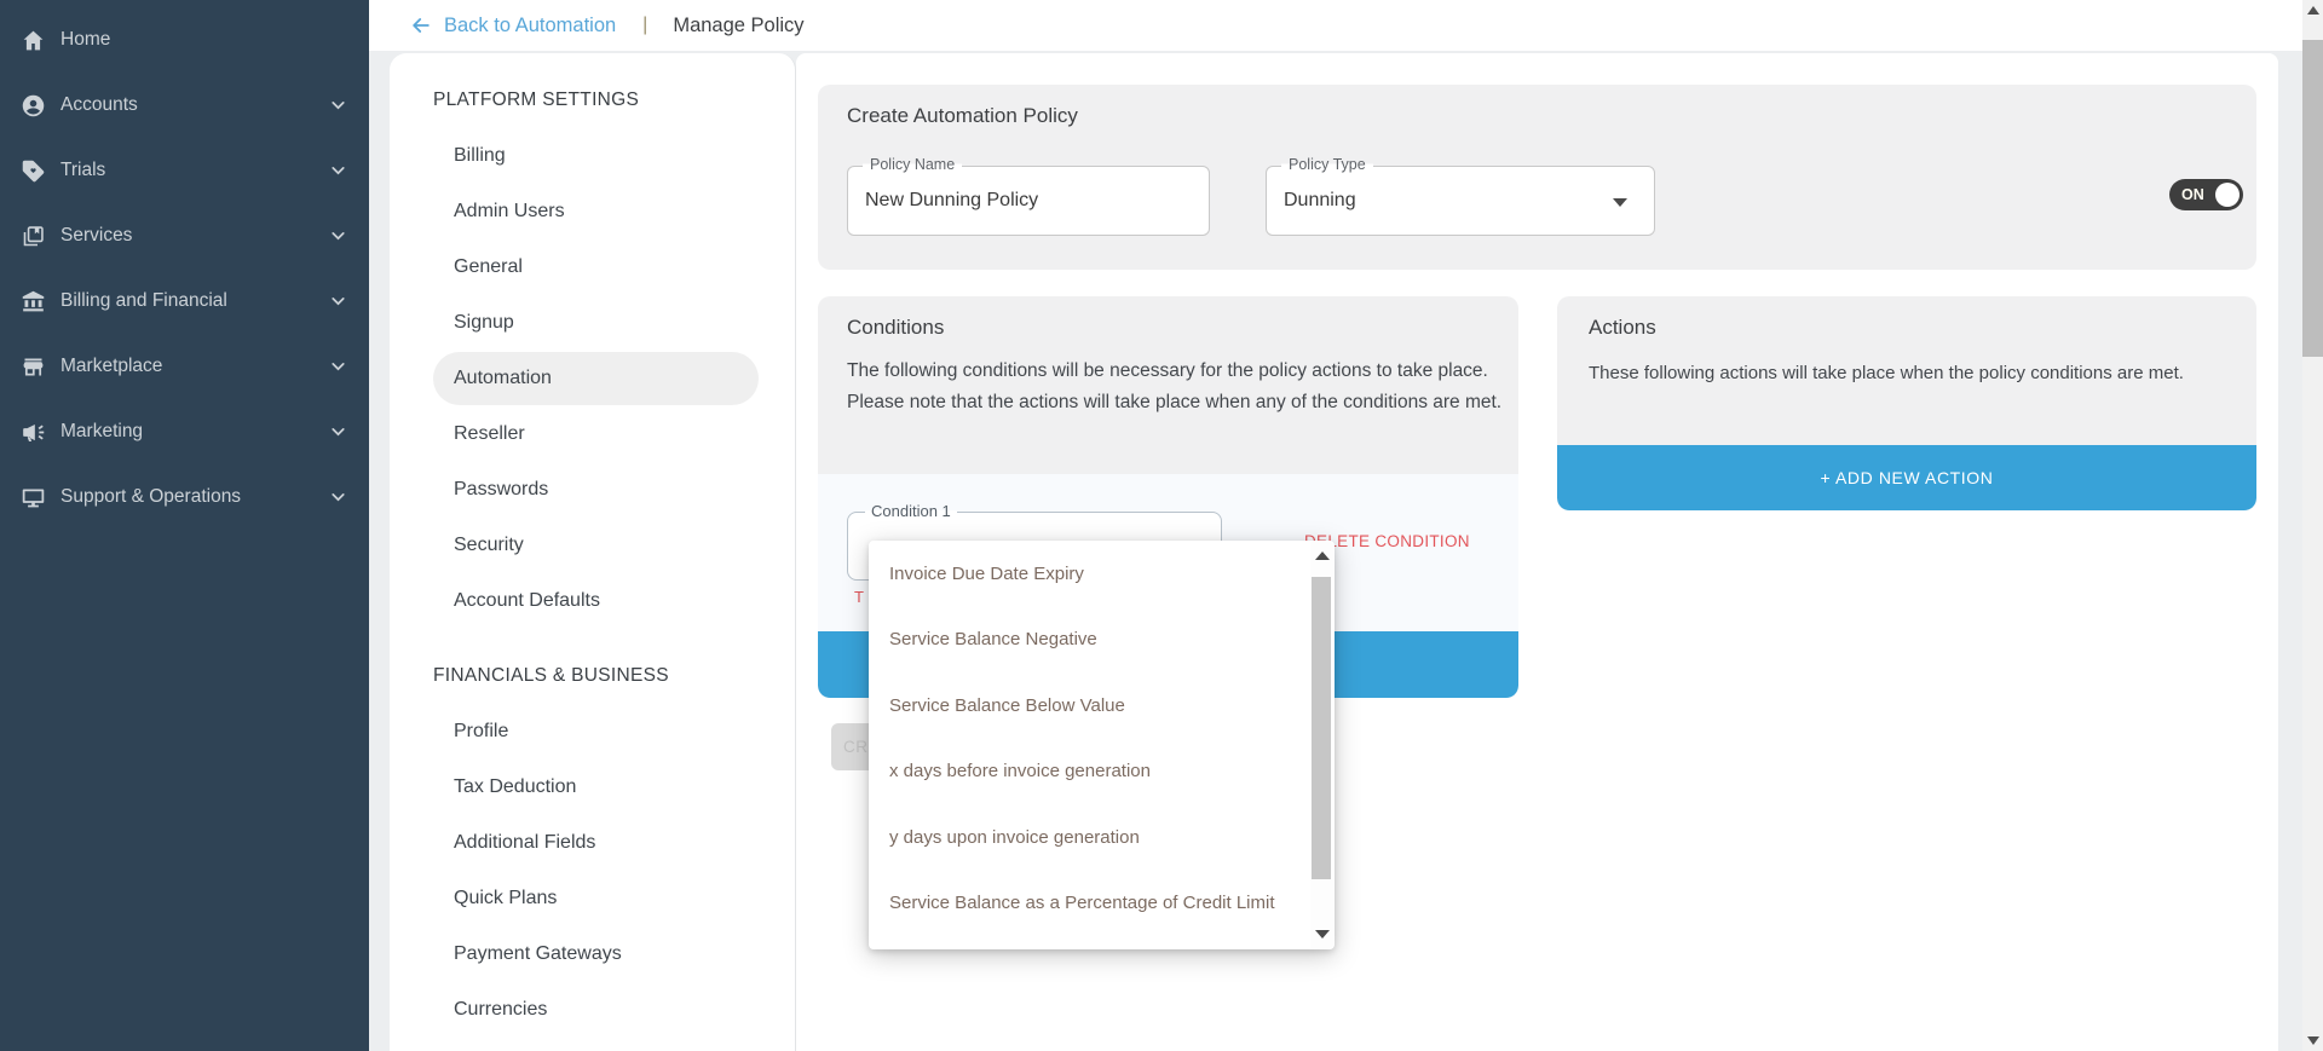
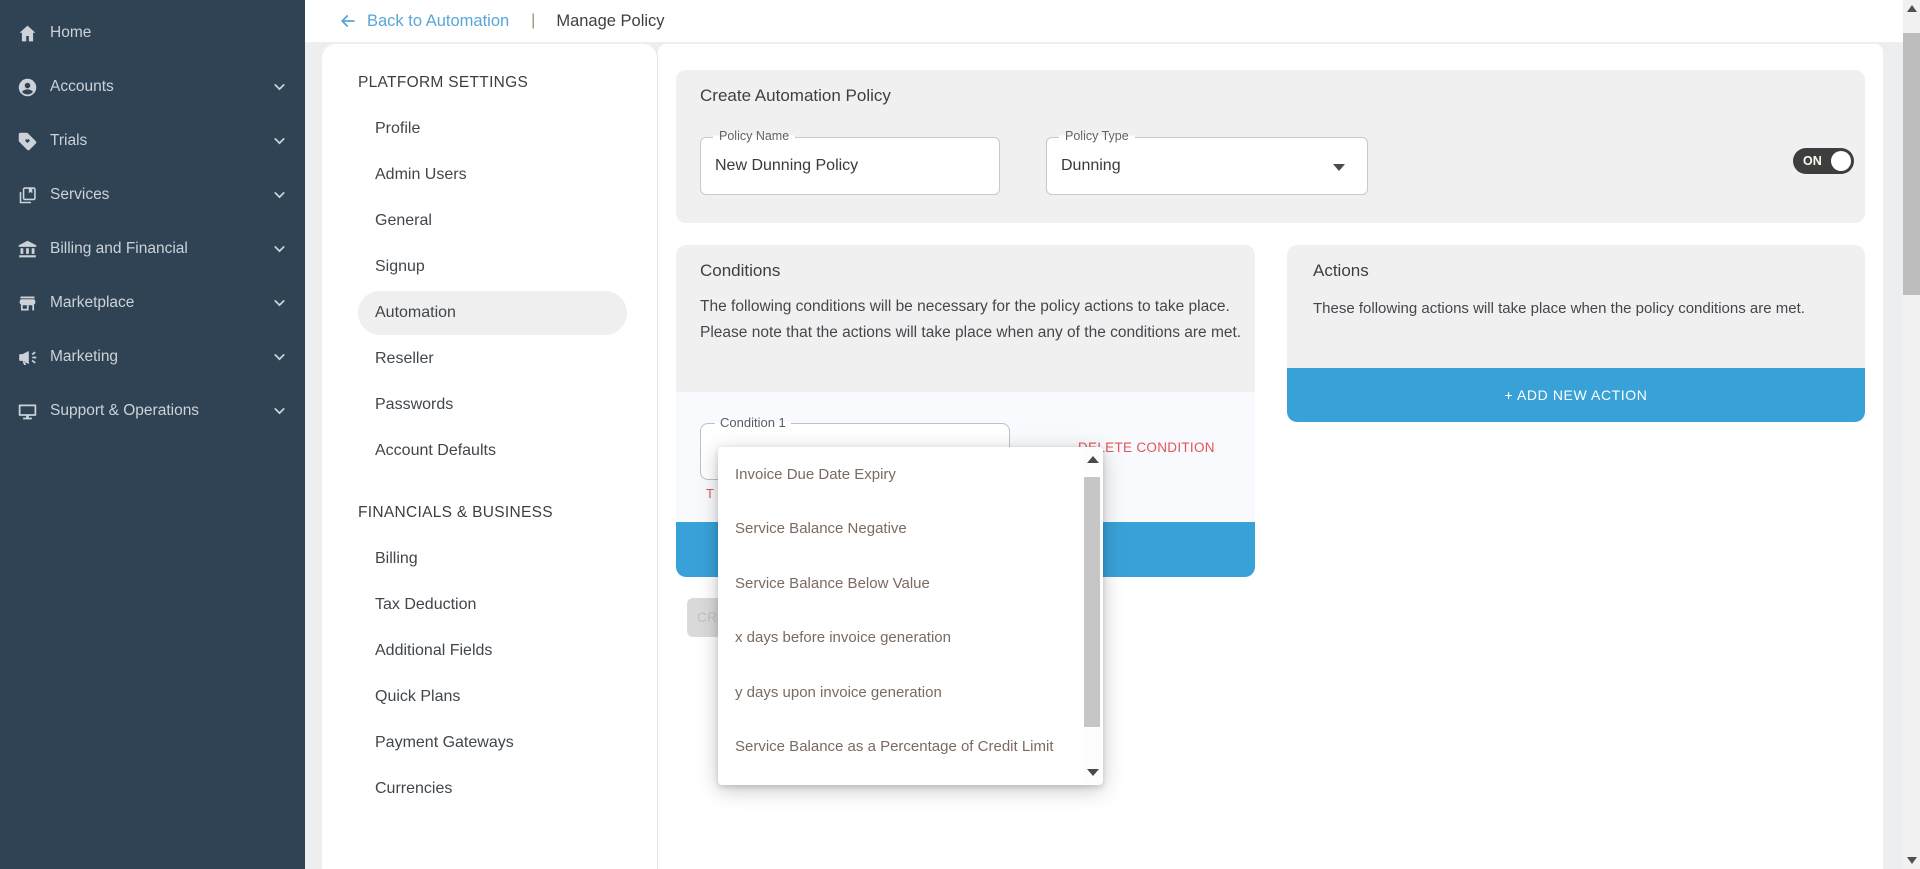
  Home
  Accounts
  Trials
  Services
  Billing and Financial
  Marketplace
  Marketing
  Support & Operations
  Back to Automation
  |
  Manage Policy
  PLATFORM SETTINGS
- Billing
+ Profile
  Admin Users
  General
  Signup
  Automation
  Reseller
  Passwords
- Security
  Account Defaults
  FINANCIALS & BUSINESS
- Profile
+ Billing
  Tax Deduction
  Additional Fields
  Quick Plans
  Payment Gateways
  Currencies
  Create Automation Policy
  Policy Name
  New Dunning Policy
  Policy Type
  Dunning
  ON
  Conditions
  The following conditions will be necessary for the policy actions to take place. Please note that the actions will take place when any of the conditions are met.
  Condition 1
  T
  ETE CONDITION
  Actions
  These following actions will take place when the policy conditions are met.
  + ADD NEW ACTION
  Invoice Due Date Expiry
  Service Balance Negative
  Service Balance Below Value
  x days before invoice generation
  y days upon invoice generation
  Service Balance as a Percentage of Credit Limit
